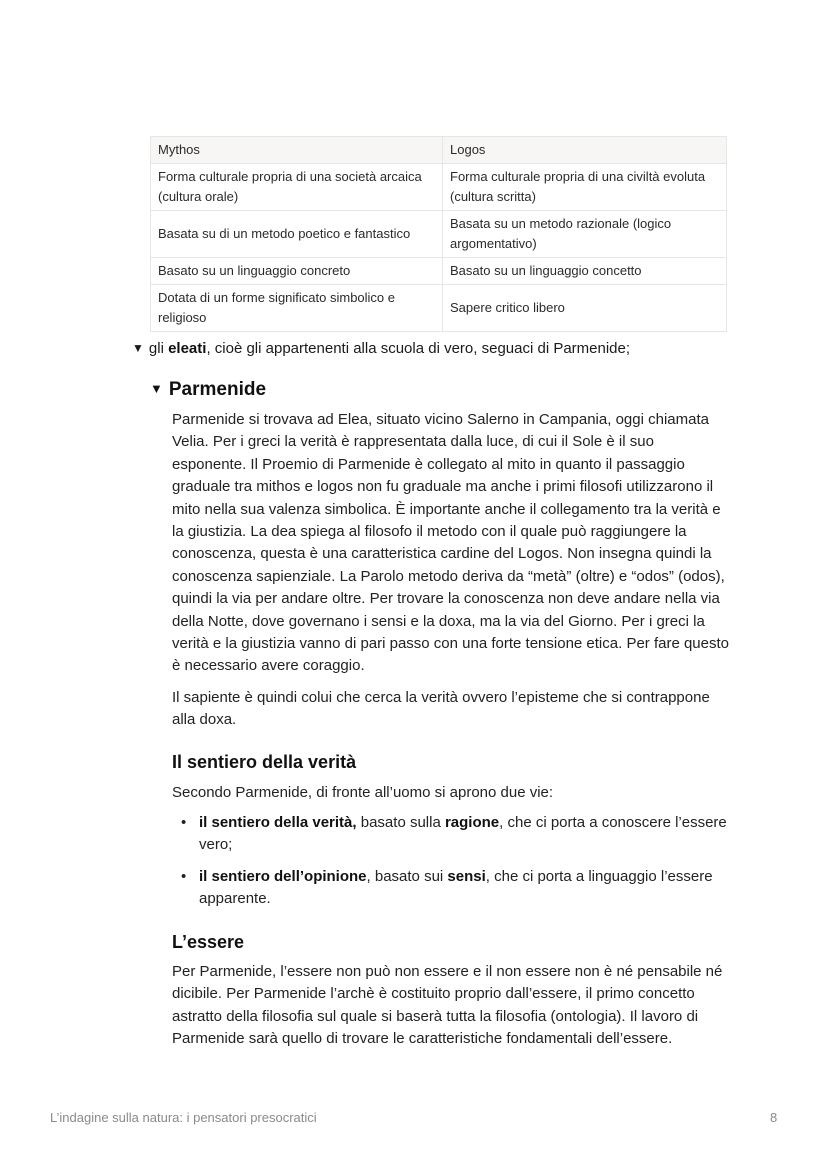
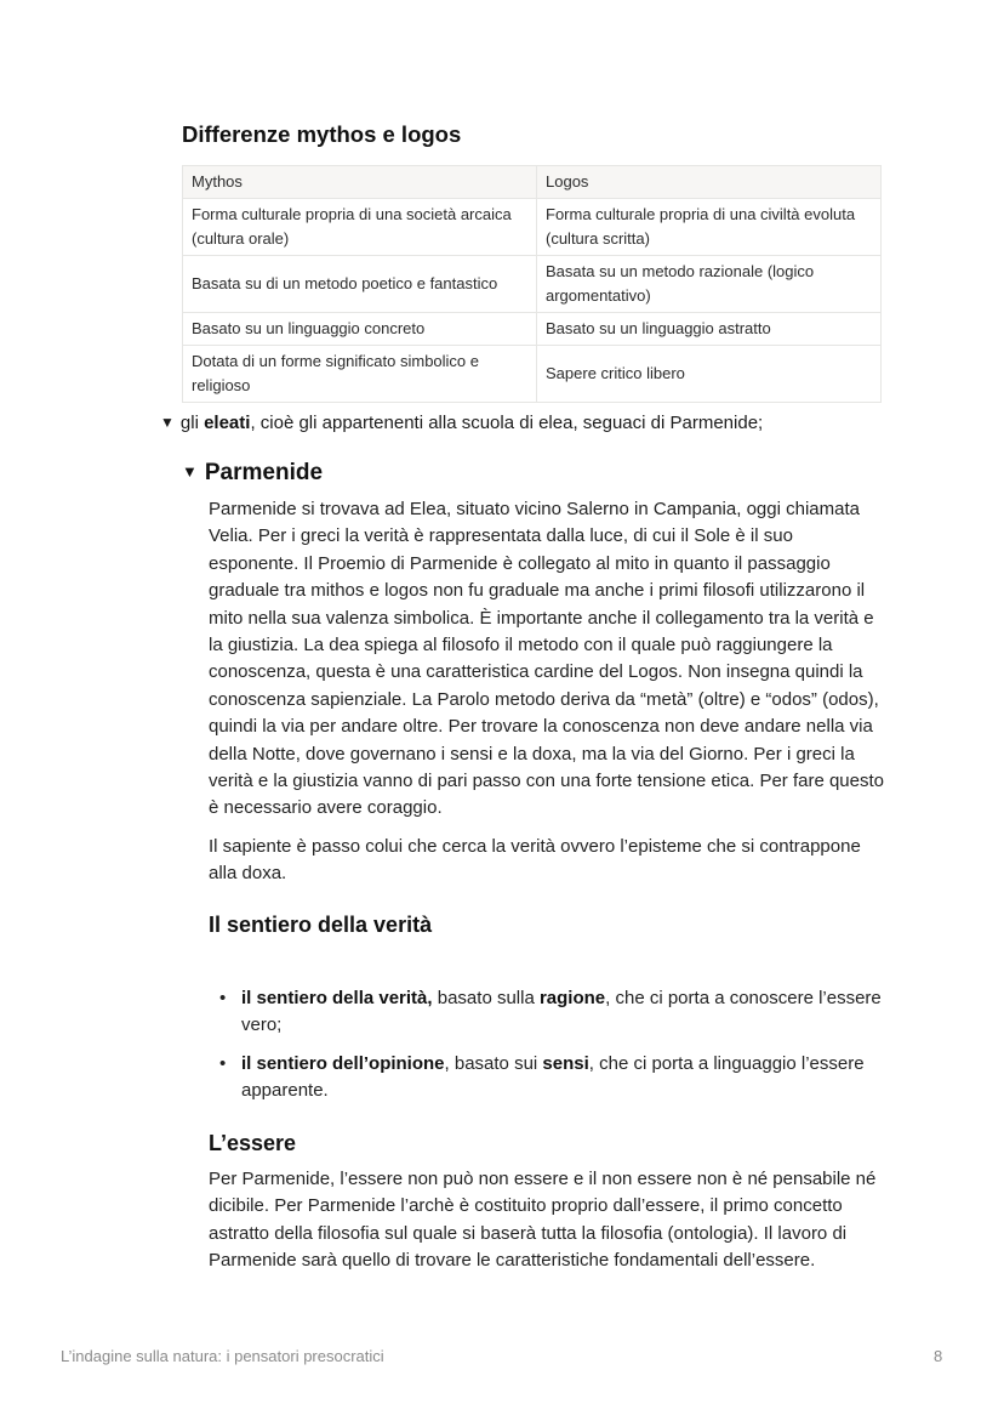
+ Differenze mythos e logos
  Mythos	Logos
  Forma culturale propria di una società arcaica (cultura orale)	Forma culturale propria di una civiltà evoluta (cultura scritta)
  Basata su di un metodo poetico e fantastico	Basata su un metodo razionale (logico argomentativo)
- Basato su un linguaggio concreto	Basato su un linguaggio concetto
+ Basato su un linguaggio concreto	Basato su un linguaggio astratto
  Dotata di un forme significato simbolico e religioso	Sapere critico libero
- ▼ gli eleati, cioè gli appartenenti alla scuola di vero, seguaci di Parmenide;
+ ▼ gli eleati, cioè gli appartenenti alla scuola di elea, seguaci di Parmenide;
  ▼ Parmenide
  Parmenide si trovava ad Elea, situato vicino Salerno in Campania, oggi chiamata Velia. Per i greci la verità è rappresentata dalla luce, di cui il Sole è il suo esponente. Il Proemio di Parmenide è collegato al mito in quanto il passaggio graduale tra mithos e logos non fu graduale ma anche i primi filosofi utilizzarono il mito nella sua valenza simbolica. È importante anche il collegamento tra la verità e la giustizia. La dea spiega al filosofo il metodo con il quale può raggiungere la conoscenza, questa è una caratteristica cardine del Logos. Non insegna quindi la conoscenza sapienziale. La Parolo metodo deriva da “metà” (oltre) e “odos” (odos), quindi la via per andare oltre. Per trovare la conoscenza non deve andare nella via della Notte, dove governano i sensi e la doxa, ma la via del Giorno. Per i greci la verità e la giustizia vanno di pari passo con una forte tensione etica. Per fare questo è necessario avere coraggio.
- Il sapiente è quindi colui che cerca la verità ovvero l’episteme che si contrappone alla doxa.
+ Il sapiente è passo colui che cerca la verità ovvero l’episteme che si contrappone alla doxa.
  Il sentiero della verità
- Secondo Parmenide, di fronte all’uomo si aprono due vie:
  •
  il sentiero della verità, basato sulla ragione, che ci porta a conoscere l’essere vero;
  •
  il sentiero dell’opinione, basato sui sensi, che ci porta a linguaggio l’essere apparente.
  L’essere
  Per Parmenide, l’essere non può non essere e il non essere non è né pensabile né dicibile. Per Parmenide l’archè è costituito proprio dall’essere, il primo concetto astratto della filosofia sul quale si baserà tutta la filosofia (ontologia). Il lavoro di Parmenide sarà quello di trovare le caratteristiche fondamentali dell’essere.
  L’indagine sulla natura: i pensatori presocratici
  8
